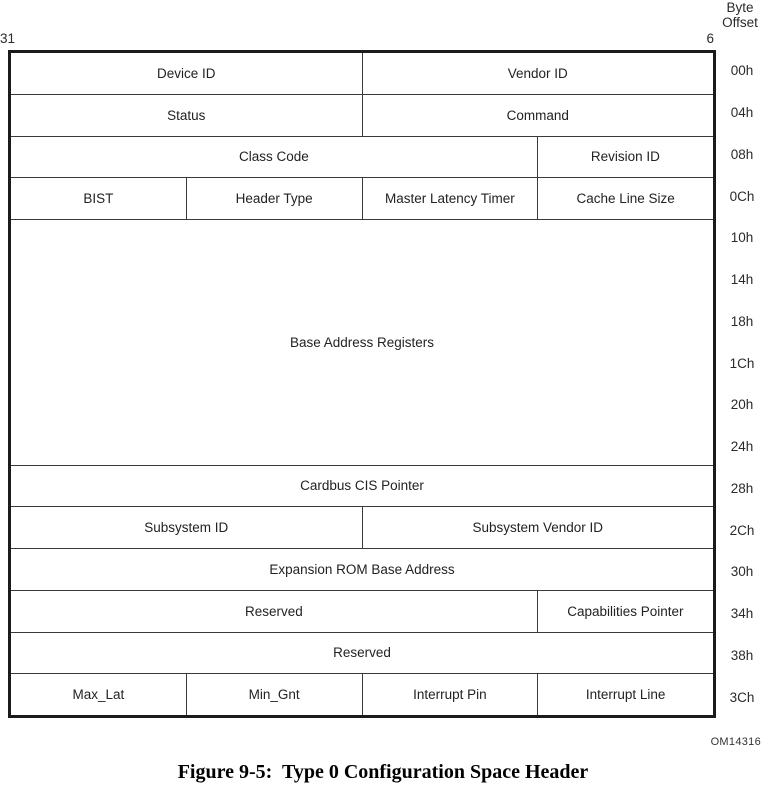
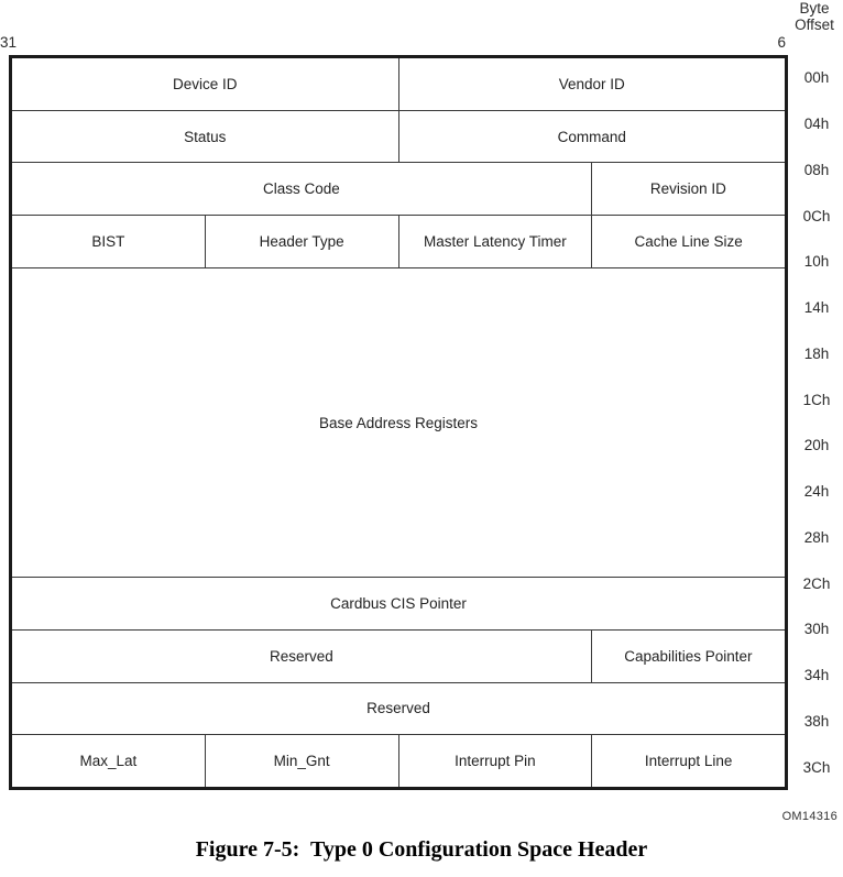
  Byte
  Offset
  31
  6
  Device ID
  Vendor ID
  Status
  Command
  Class Code
  Revision ID
  BIST
  Header Type
  Master Latency Timer
  Cache Line Size
  Base Address Registers
  Cardbus CIS Pointer
- Subsystem ID
- Subsystem Vendor ID
- Expansion ROM Base Address
  Reserved
  Capabilities Pointer
  Reserved
  Max_Lat
  Min_Gnt
  Interrupt Pin
  Interrupt Line
  00h
  04h
  08h
  0Ch
  10h
  14h
  18h
  1Ch
  20h
  24h
  28h
  2Ch
  30h
  34h
  38h
  3Ch
  OM14316
- Figure 9-5: Type 0 Configuration Space Header
+ Figure 7-5: Type 0 Configuration Space Header
